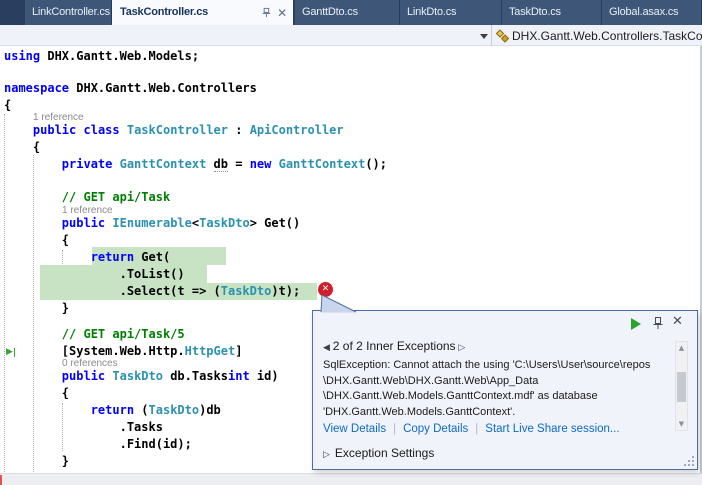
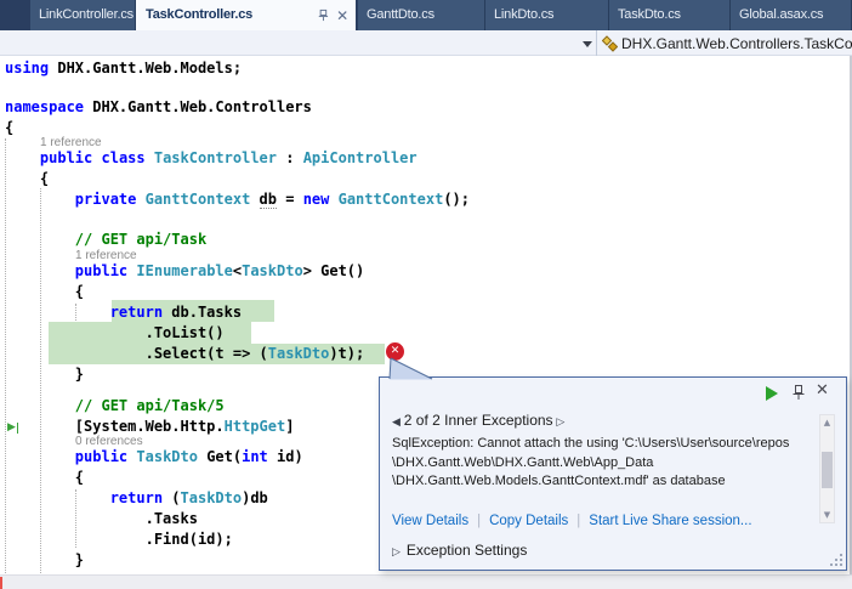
  LinkController.cs
  TaskController.cs
  ✕
  GanttDto.cs
  LinkDto.cs
  TaskDto.cs
  Global.asax.cs
  DHX.Gantt.Web.Controllers.TaskCo
  using DHX.Gantt.Web.Models;
  namespace DHX.Gantt.Web.Controllers
  {
  1 reference
  public class TaskController : ApiController
  {
  private GanttContext db = new GanttContext();
  // GET api/Task
  1 reference
  public IEnumerable<TaskDto> Get()
  {
- return Get(
+ return db.Tasks
  .ToList()
  .Select(t => (TaskDto)t);
  }
  // GET api/Task/5
  [System.Web.Http.HttpGet]
  0 references
- public TaskDto db.Tasksint id)
+ public TaskDto Get(int id)
  {
  return (TaskDto)db
  .Tasks
  .Find(id);
  }
  ▶
  ✕
  ✕
  ◀ 2 of 2 Inner Exceptions ▷
  SqlException: Cannot attach the using 'C:\Users\User\source\repos
  \DHX.Gantt.Web\DHX.Gantt.Web\App_Data
  \DHX.Gantt.Web.Models.GanttContext.mdf' as database
- 'DHX.Gantt.Web.Models.GanttContext'.
  ▲
  ▼
  View Details | Copy Details | Start Live Share session...
  ▷ Exception Settings
